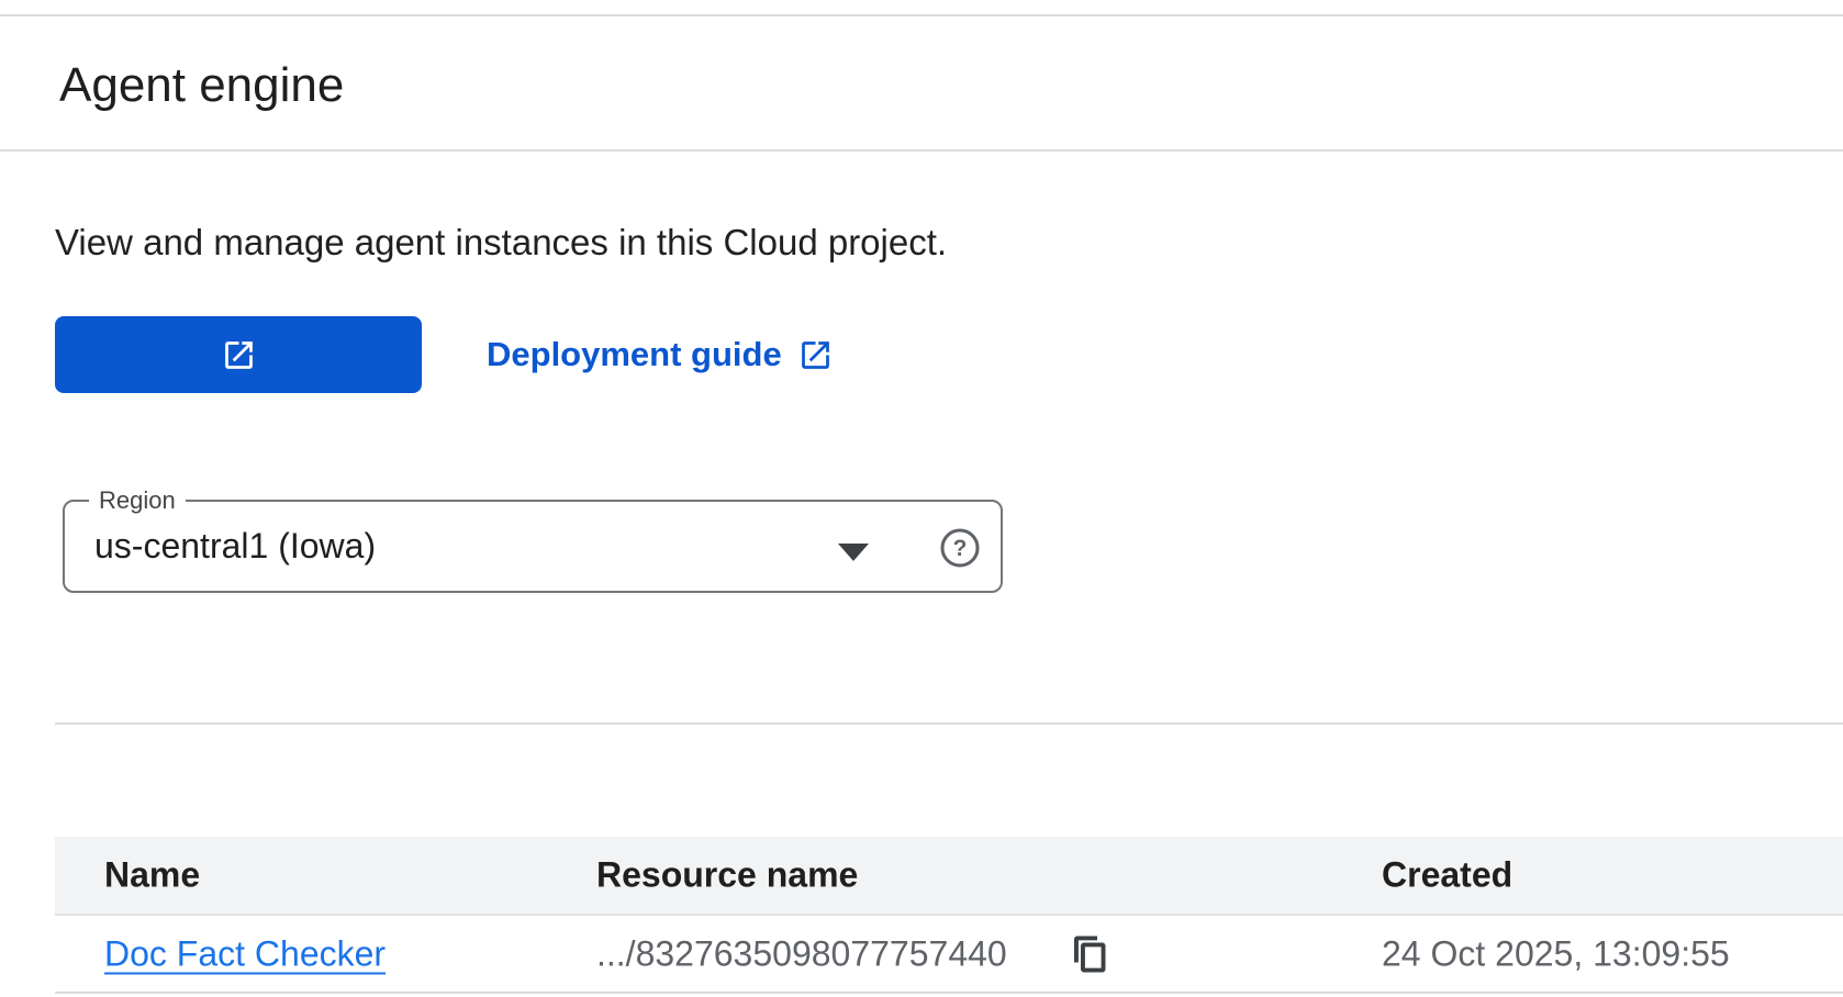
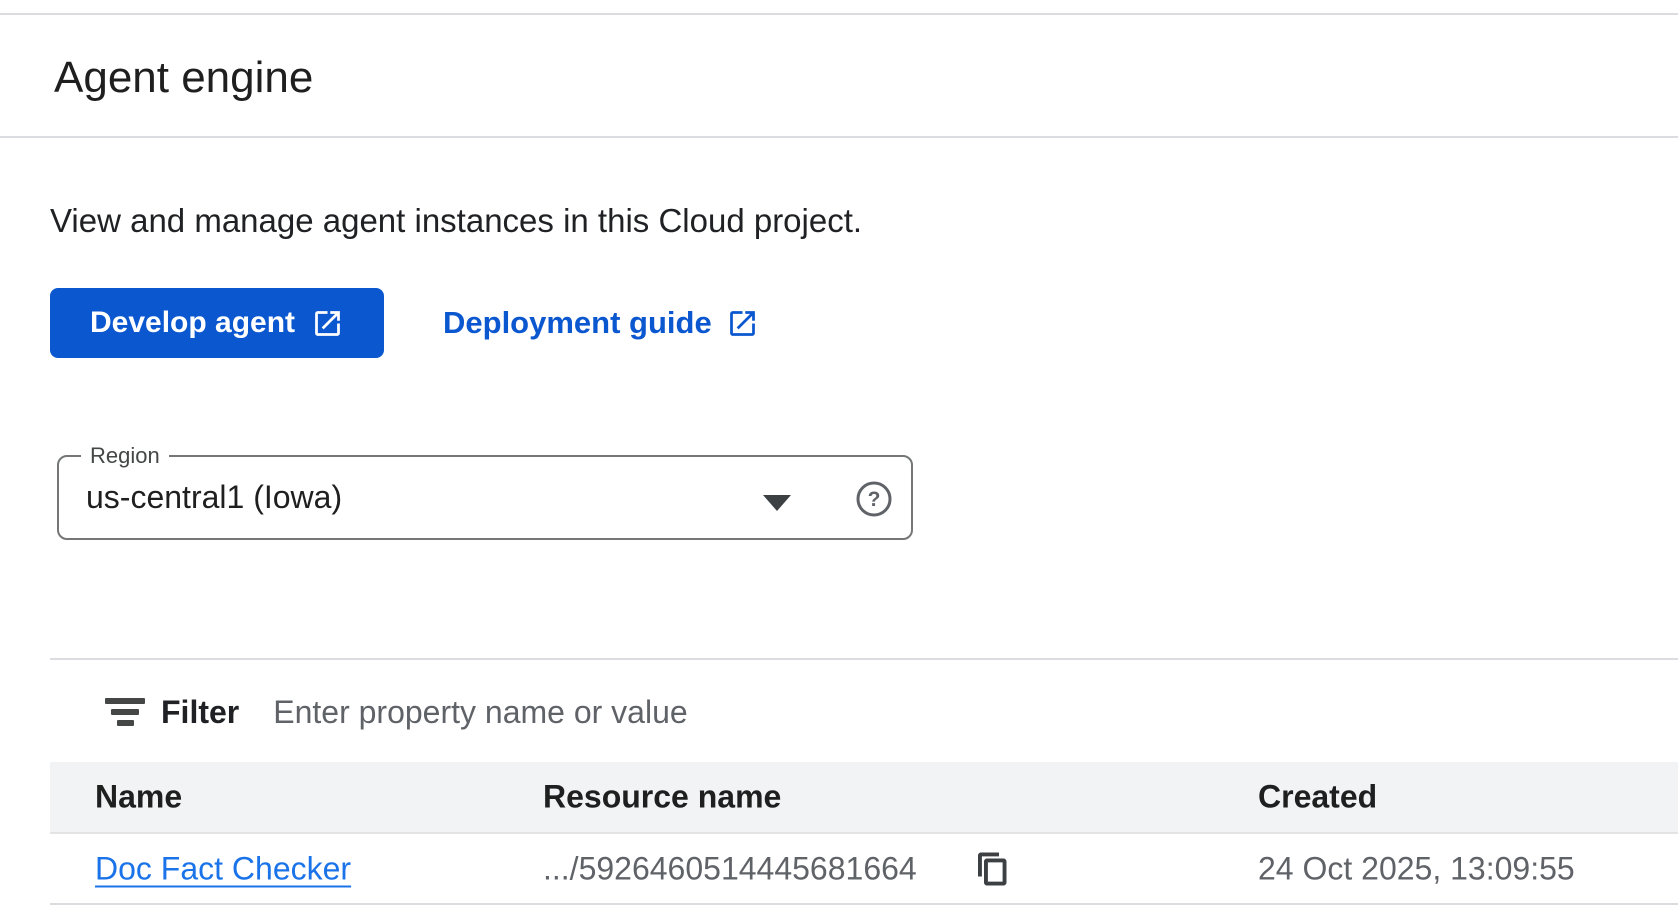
  Agent engine
  View and manage agent instances in this Cloud project.
+ Develop agent
  Deployment guide
  Region
  us-central1 (Iowa)
  ?
+ Filter
+ Enter property name or value
  Name
  Resource name
  Created
  Doc Fact Checker
- .../8327635098077757440
+ .../5926460514445681664
  24 Oct 2025, 13:09:55
